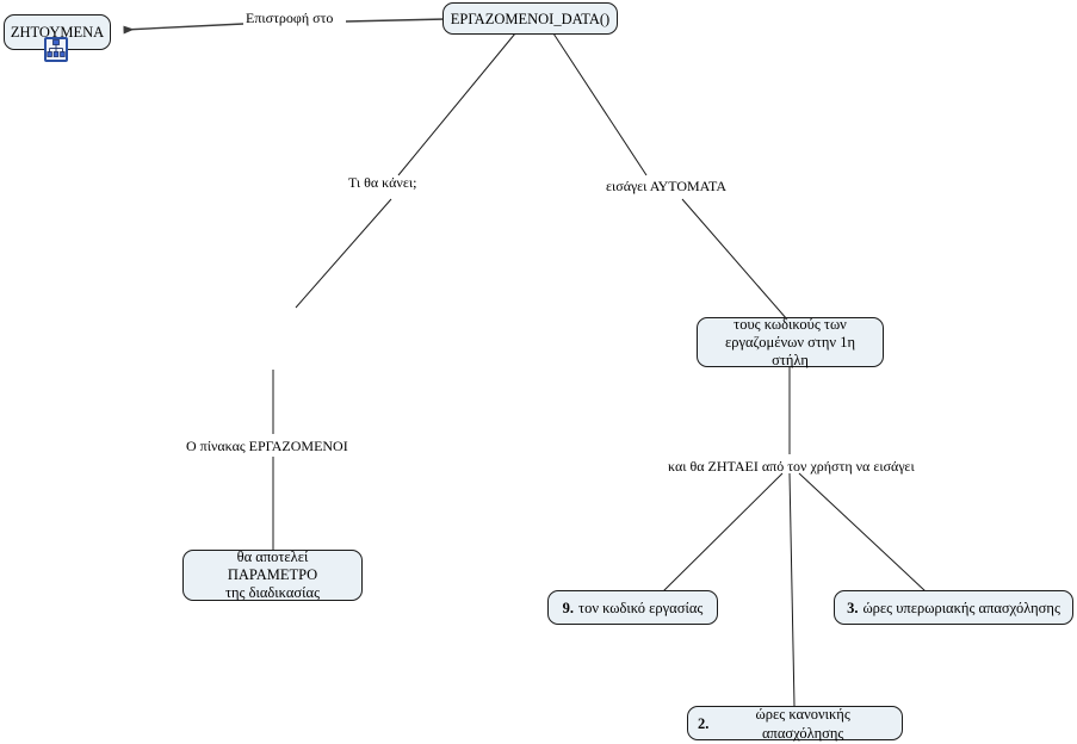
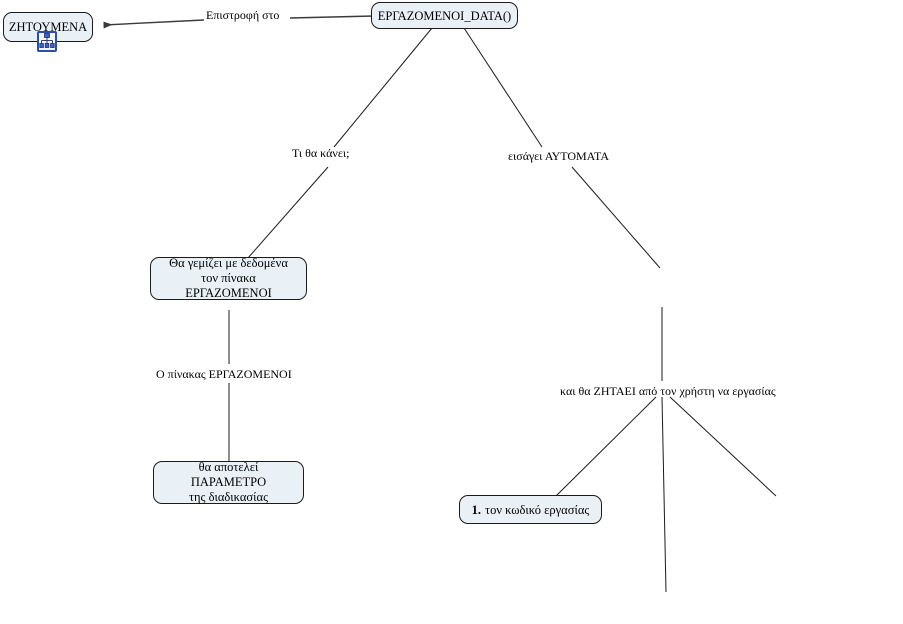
  ΖΗΤΟΥΜΕΝΑ
  ΕΡΓΑΖΟΜΕΝΟΙ_DATA()
+ Θα γεμίζει με δεδομένα
+ τον πίνακα ΕΡΓΑΖΟΜΕΝΟΙ
  θα αποτελεί ΠΑΡΑΜΕΤΡΟ
  της διαδικασίας
- τους κωδικούς των
- εργαζομένων στην 1η στήλη
- 9.
+ 1.
  τον κωδικό εργασίας
- 2.
- ώρες κανονικής απασχόλησης
- 3.
- ώρες υπερωριακής απασχόλησης
  Επιστροφή στο
  Τι θα κάνει;
  εισάγει ΑΥΤΟΜΑΤΑ
  Ο πίνακας ΕΡΓΑΖΟΜΕΝΟΙ
- και θα ΖΗΤΑΕΙ από τον χρήστη να εισάγει
+ και θα ΖΗΤΑΕΙ από τον χρήστη να εργασίας
